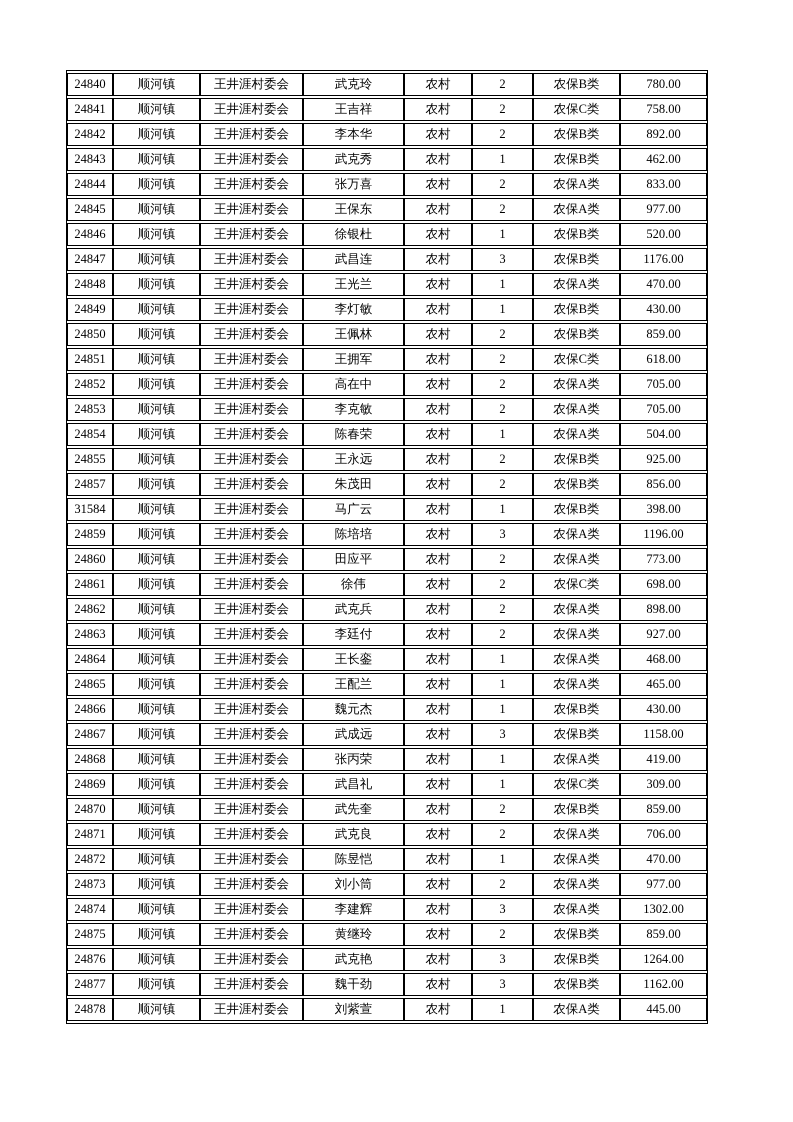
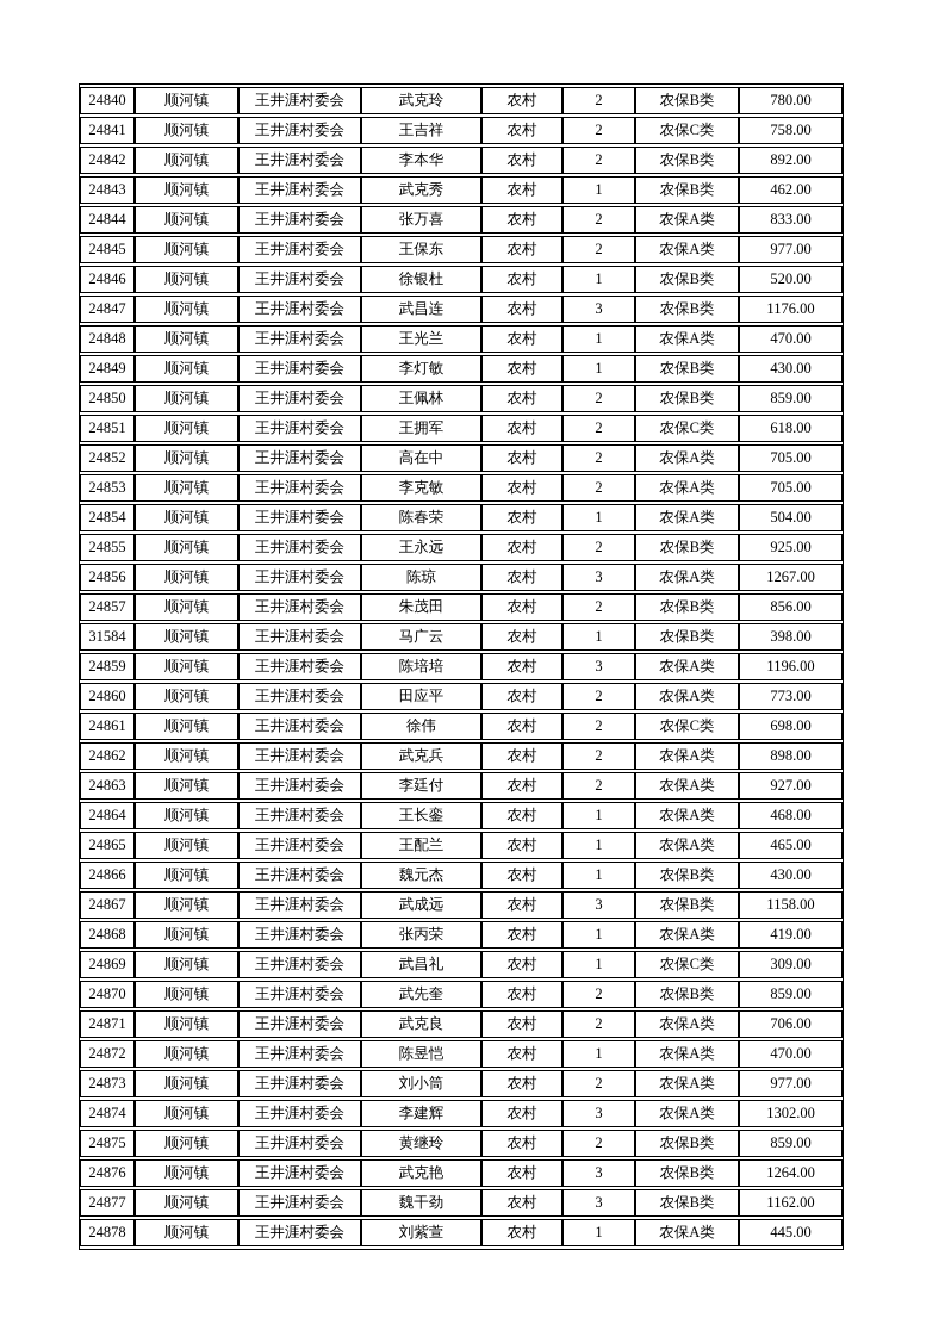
  24840	顺河镇	王井涯村委会	武克玲	农村	2	农保B类	780.00
  24841	顺河镇	王井涯村委会	王吉祥	农村	2	农保C类	758.00
  24842	顺河镇	王井涯村委会	李本华	农村	2	农保B类	892.00
  24843	顺河镇	王井涯村委会	武克秀	农村	1	农保B类	462.00
  24844	顺河镇	王井涯村委会	张万喜	农村	2	农保A类	833.00
  24845	顺河镇	王井涯村委会	王保东	农村	2	农保A类	977.00
  24846	顺河镇	王井涯村委会	徐银杜	农村	1	农保B类	520.00
  24847	顺河镇	王井涯村委会	武昌连	农村	3	农保B类	1176.00
  24848	顺河镇	王井涯村委会	王光兰	农村	1	农保A类	470.00
  24849	顺河镇	王井涯村委会	李灯敏	农村	1	农保B类	430.00
  24850	顺河镇	王井涯村委会	王佩林	农村	2	农保B类	859.00
  24851	顺河镇	王井涯村委会	王拥军	农村	2	农保C类	618.00
  24852	顺河镇	王井涯村委会	高在中	农村	2	农保A类	705.00
  24853	顺河镇	王井涯村委会	李克敏	农村	2	农保A类	705.00
  24854	顺河镇	王井涯村委会	陈春荣	农村	1	农保A类	504.00
  24855	顺河镇	王井涯村委会	王永远	农村	2	农保B类	925.00
+ 24856	顺河镇	王井涯村委会	陈琼	农村	3	农保A类	1267.00
  24857	顺河镇	王井涯村委会	朱茂田	农村	2	农保B类	856.00
  31584	顺河镇	王井涯村委会	马广云	农村	1	农保B类	398.00
  24859	顺河镇	王井涯村委会	陈培培	农村	3	农保A类	1196.00
  24860	顺河镇	王井涯村委会	田应平	农村	2	农保A类	773.00
  24861	顺河镇	王井涯村委会	徐伟	农村	2	农保C类	698.00
  24862	顺河镇	王井涯村委会	武克兵	农村	2	农保A类	898.00
  24863	顺河镇	王井涯村委会	李廷付	农村	2	农保A类	927.00
  24864	顺河镇	王井涯村委会	王长銮	农村	1	农保A类	468.00
  24865	顺河镇	王井涯村委会	王配兰	农村	1	农保A类	465.00
  24866	顺河镇	王井涯村委会	魏元杰	农村	1	农保B类	430.00
  24867	顺河镇	王井涯村委会	武成远	农村	3	农保B类	1158.00
  24868	顺河镇	王井涯村委会	张丙荣	农村	1	农保A类	419.00
  24869	顺河镇	王井涯村委会	武昌礼	农村	1	农保C类	309.00
  24870	顺河镇	王井涯村委会	武先奎	农村	2	农保B类	859.00
  24871	顺河镇	王井涯村委会	武克良	农村	2	农保A类	706.00
  24872	顺河镇	王井涯村委会	陈昱恺	农村	1	农保A类	470.00
  24873	顺河镇	王井涯村委会	刘小筒	农村	2	农保A类	977.00
  24874	顺河镇	王井涯村委会	李建辉	农村	3	农保A类	1302.00
  24875	顺河镇	王井涯村委会	黄继玲	农村	2	农保B类	859.00
  24876	顺河镇	王井涯村委会	武克艳	农村	3	农保B类	1264.00
  24877	顺河镇	王井涯村委会	魏干劲	农村	3	农保B类	1162.00
  24878	顺河镇	王井涯村委会	刘紫萱	农村	1	农保A类	445.00
